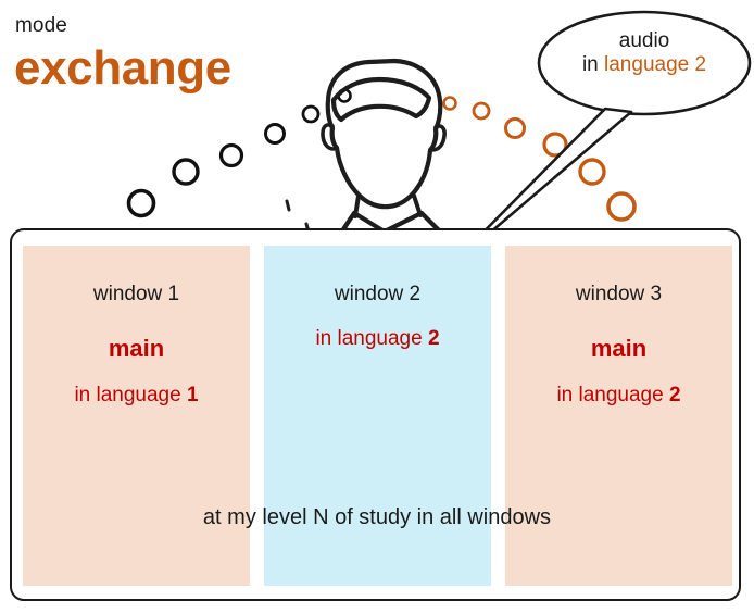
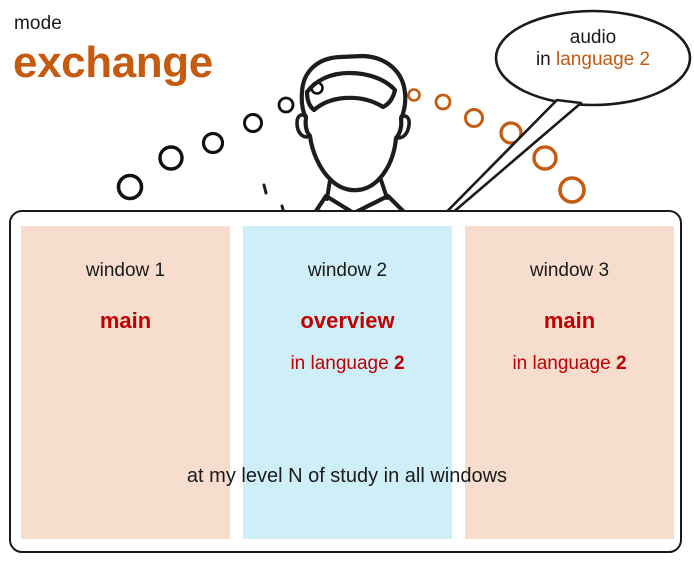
  mode
  exchange
  audio
  in language 2
  window 1
  main
- in language 1
  window 2
+ overview
  in language 2
  window 3
  main
  in language 2
  at my level N of study in all windows
